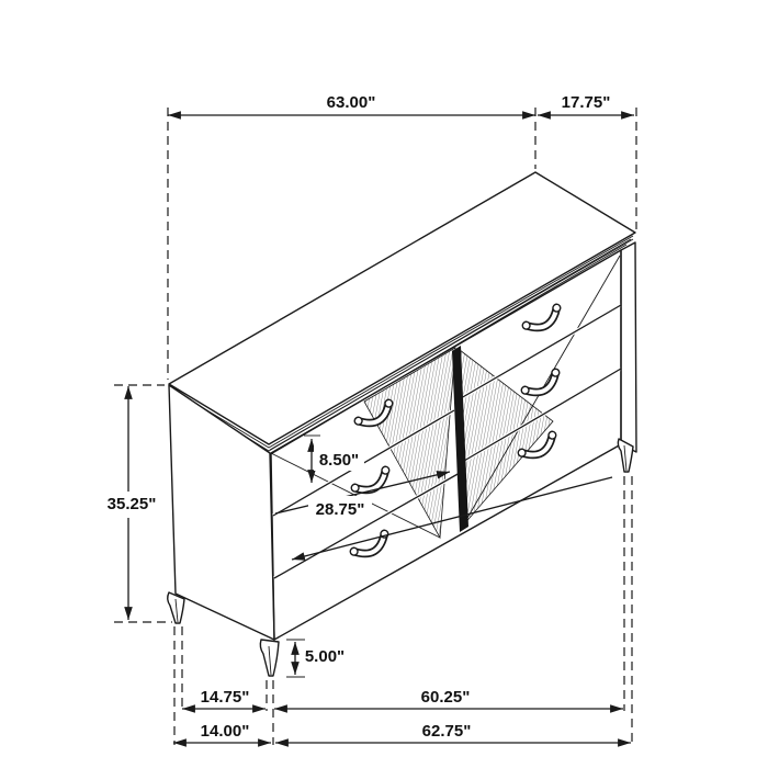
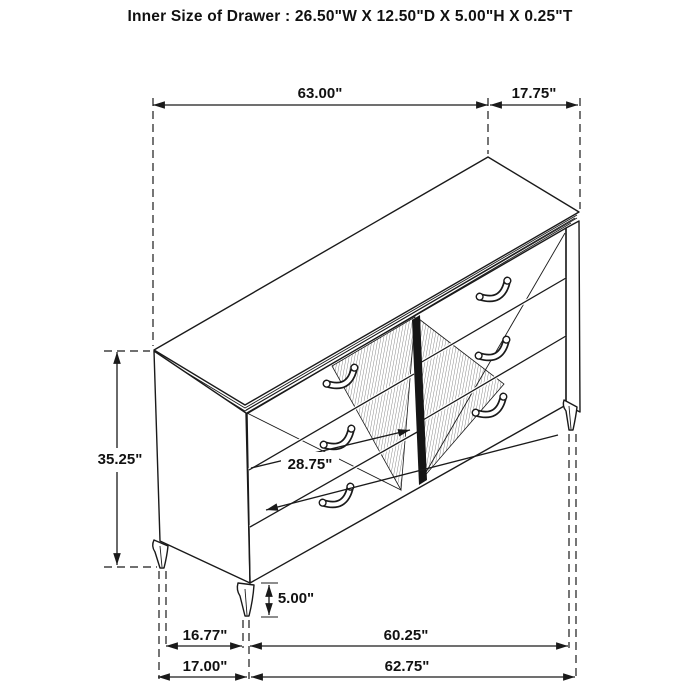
+ Inner Size of Drawer : 26.50"W X 12.50"D X 5.00"H X 0.25"T
  63.00"
  17.75"
  35.25"
- 8.50"
  28.75"
  5.00"
- 14.75"
+ 16.77"
  60.25"
- 14.00"
+ 17.00"
  62.75"
